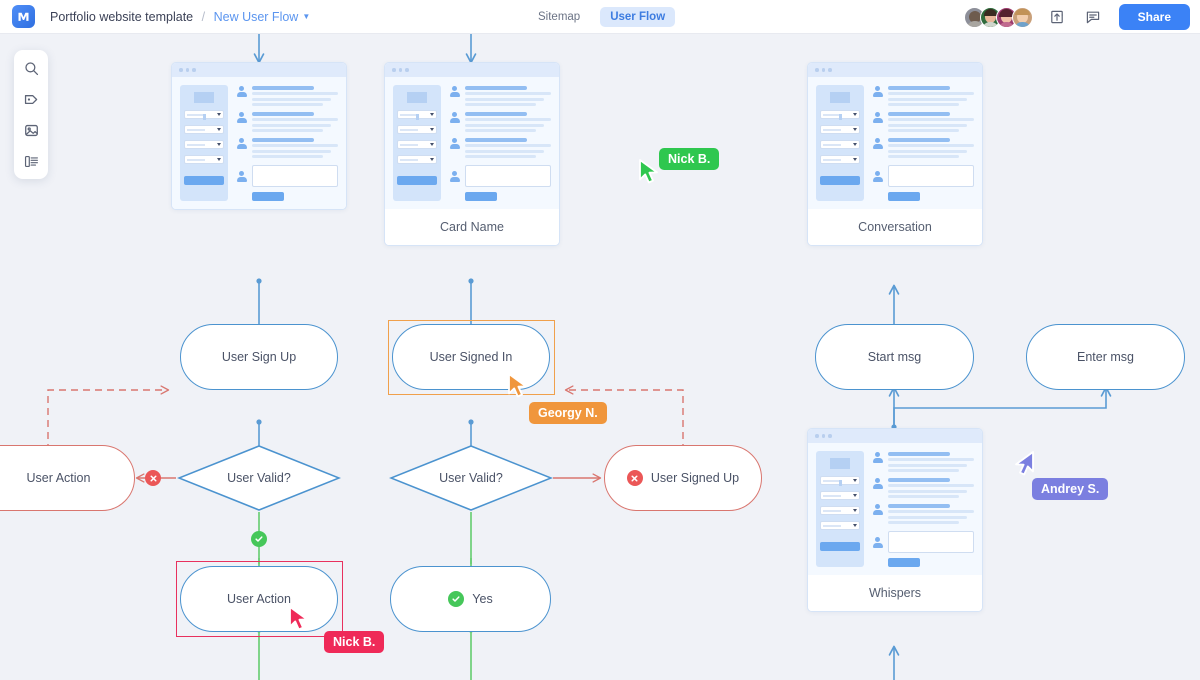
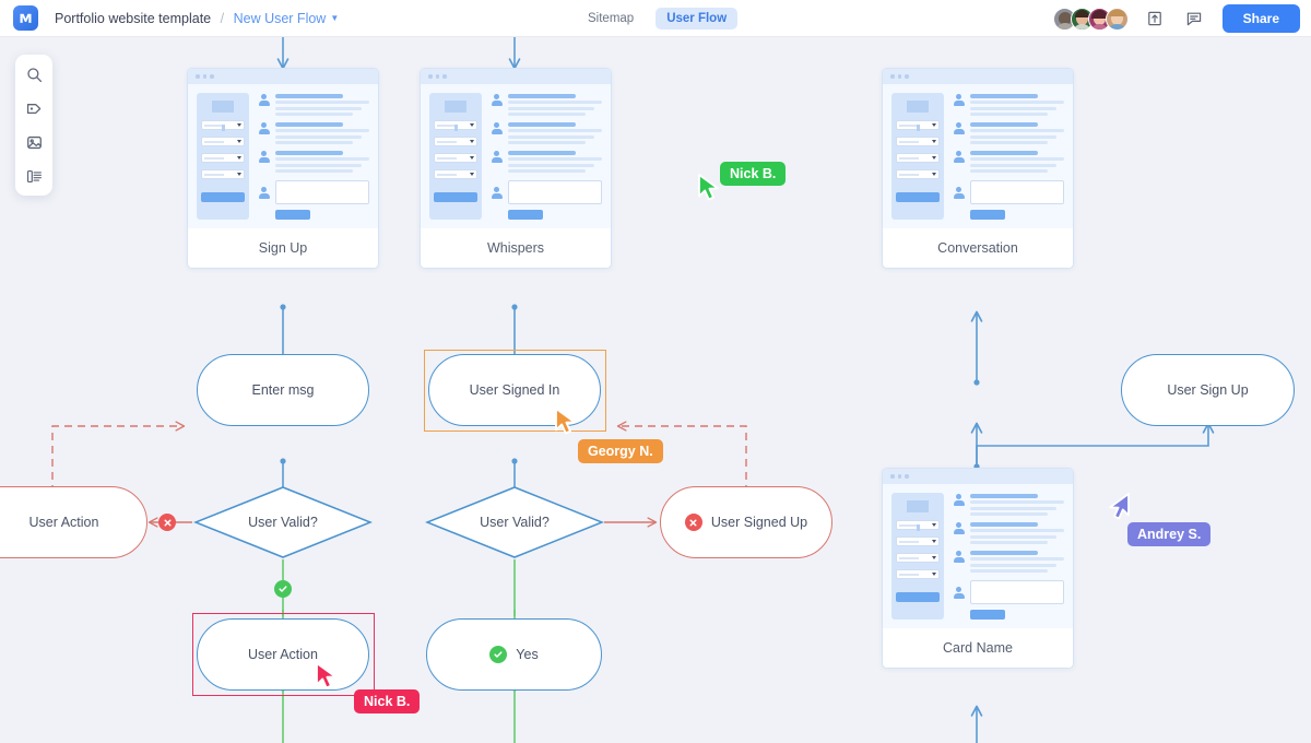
  Portfolio website template / New User Flow ▼
  Sitemap
  User Flow
  Share
+ Sign Up
- Card Name
+ Whispers
  Conversation
- Whispers
+ Card Name
- User Sign Up
+ Enter msg
  User Signed In
  User Action
  User Valid?
  User Valid?
  User Signed Up
  User Action
  Yes
- Start msg
- Enter msg
+ User Sign Up
  Nick B.
  Georgy N.
  Andrey S.
  Nick B.
